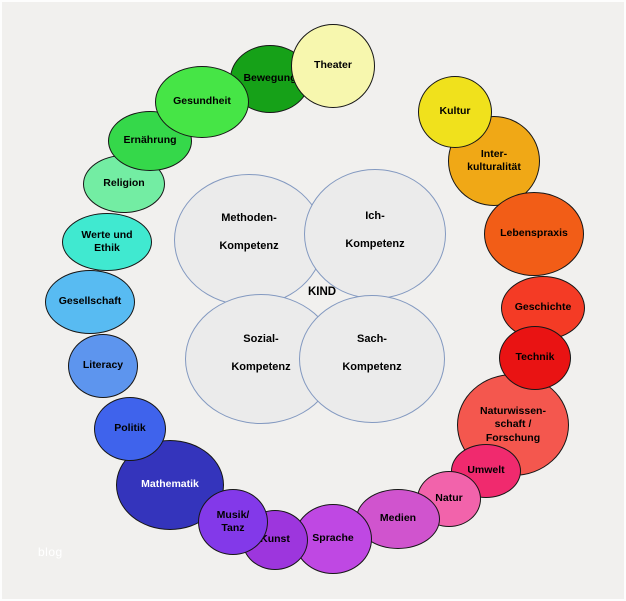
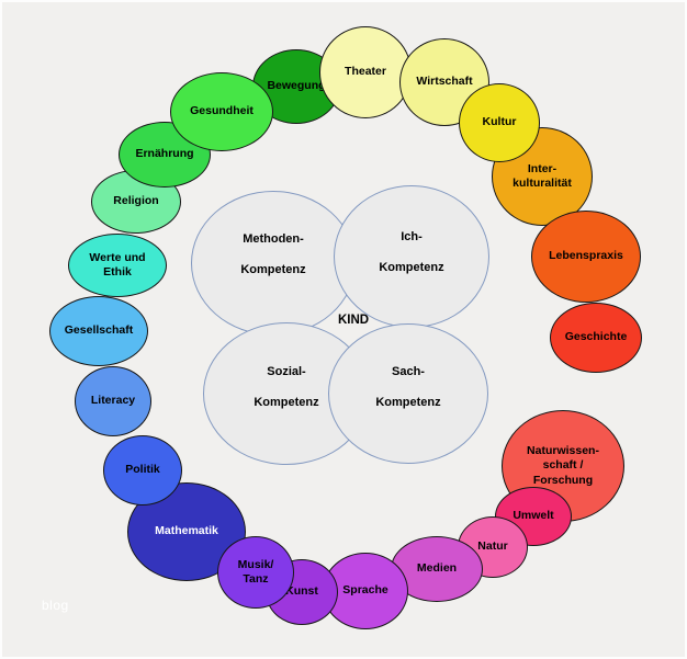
  Methoden-
  Kompetenz
  Ich-
  Kompetenz
  Sozial-
  Kompetenz
  Sach-
  Kompetenz
  KIND
  Bewegun
  Theater
+ Wirtschaft
  Kultur
  Inter-
  kulturalität
  Lebenspraxis
  Geschichte
- Technik
  Naturwissen-
  schaft /
  Forschung
  Umwelt
  Natur
  Medien
  Sprache
  Kunst
  Musik/
  Tanz
  Mathematik
  Politik
  Literacy
  Gesellschaft
  Werte und
  Ethik
  Religion
  Ernährung
  Gesundheit
